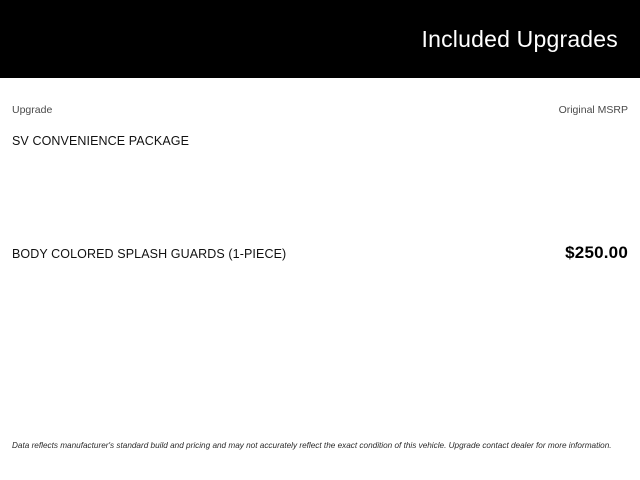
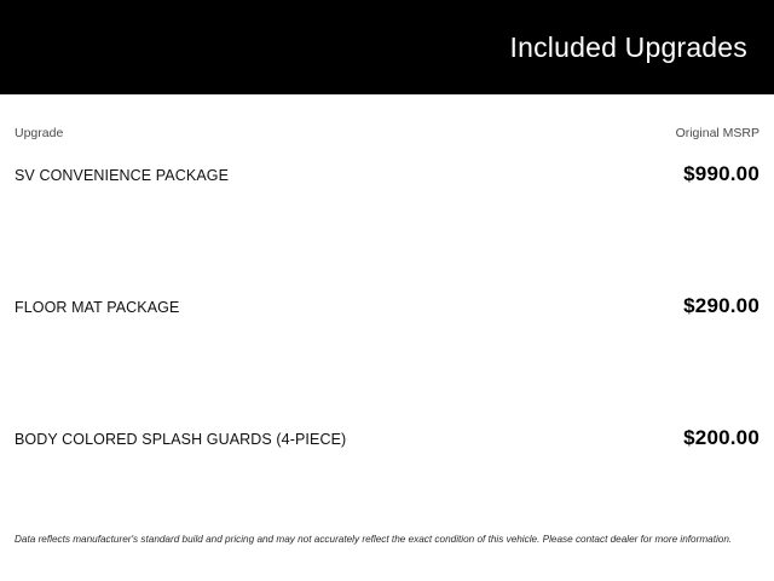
  Included Upgrades
  Upgrade
  Original MSRP
  SV CONVENIENCE PACKAGE
+ $990.00
+ FLOOR MAT PACKAGE
+ $290.00
- BODY COLORED SPLASH GUARDS (1-PIECE)
+ BODY COLORED SPLASH GUARDS (4-PIECE)
- $250.00
+ $200.00
- Data reflects manufacturer's standard build and pricing and may not accurately reflect the exact condition of this vehicle. Upgrade contact dealer for more information.
+ Data reflects manufacturer's standard build and pricing and may not accurately reflect the exact condition of this vehicle. Please contact dealer for more information.
